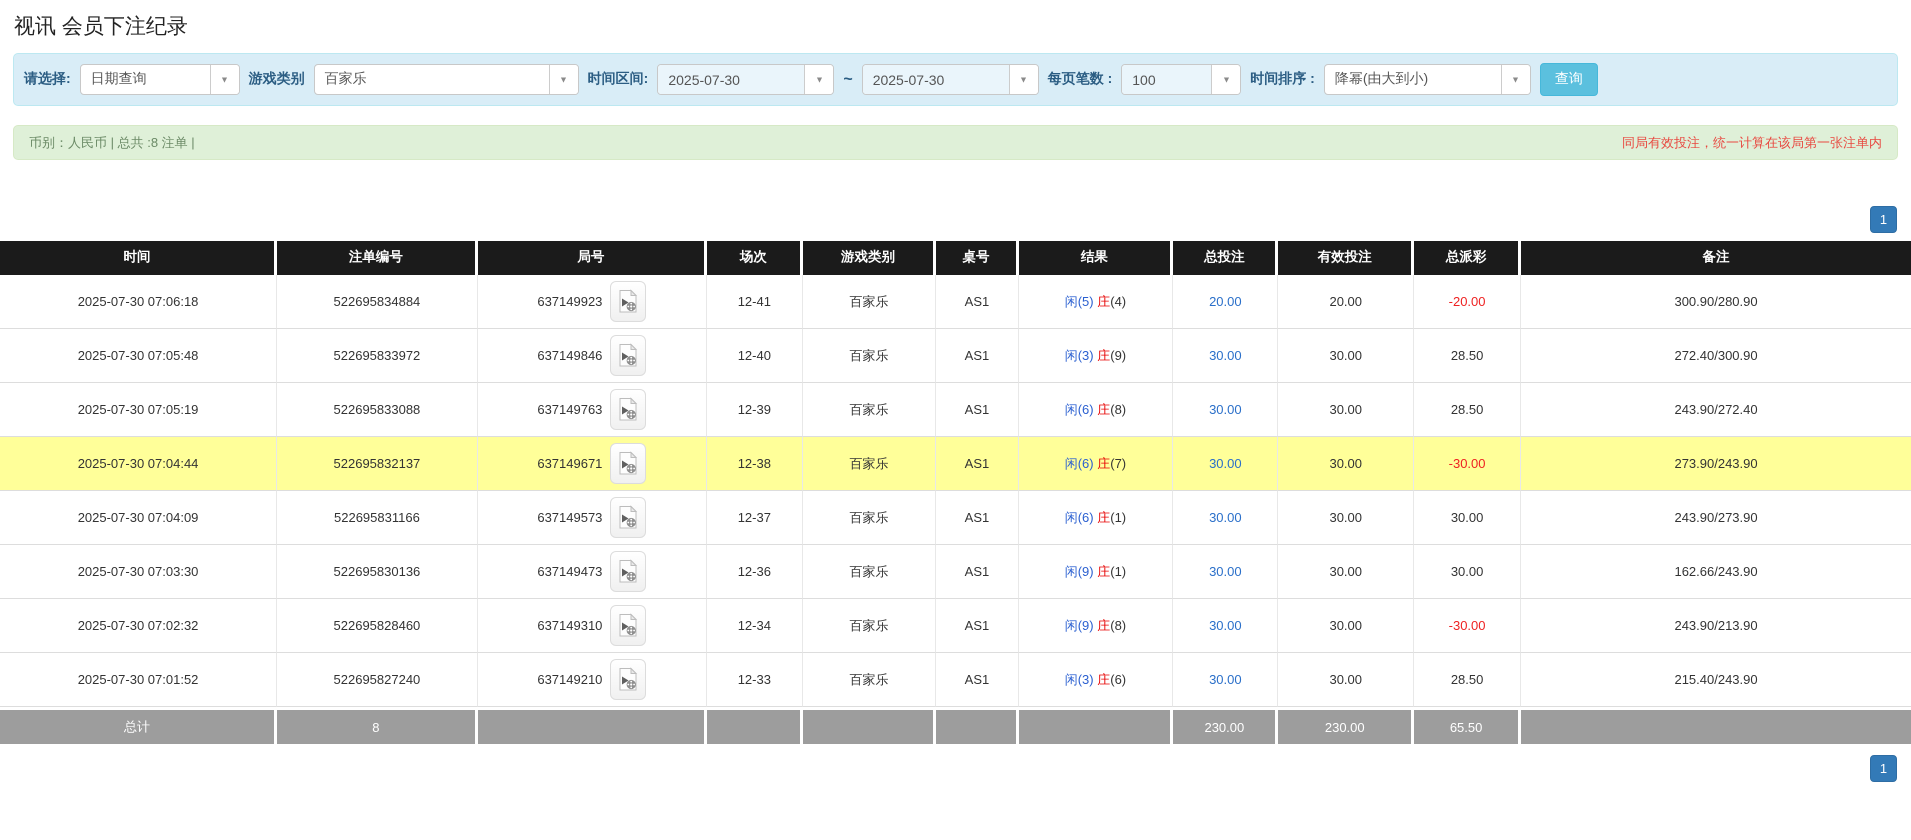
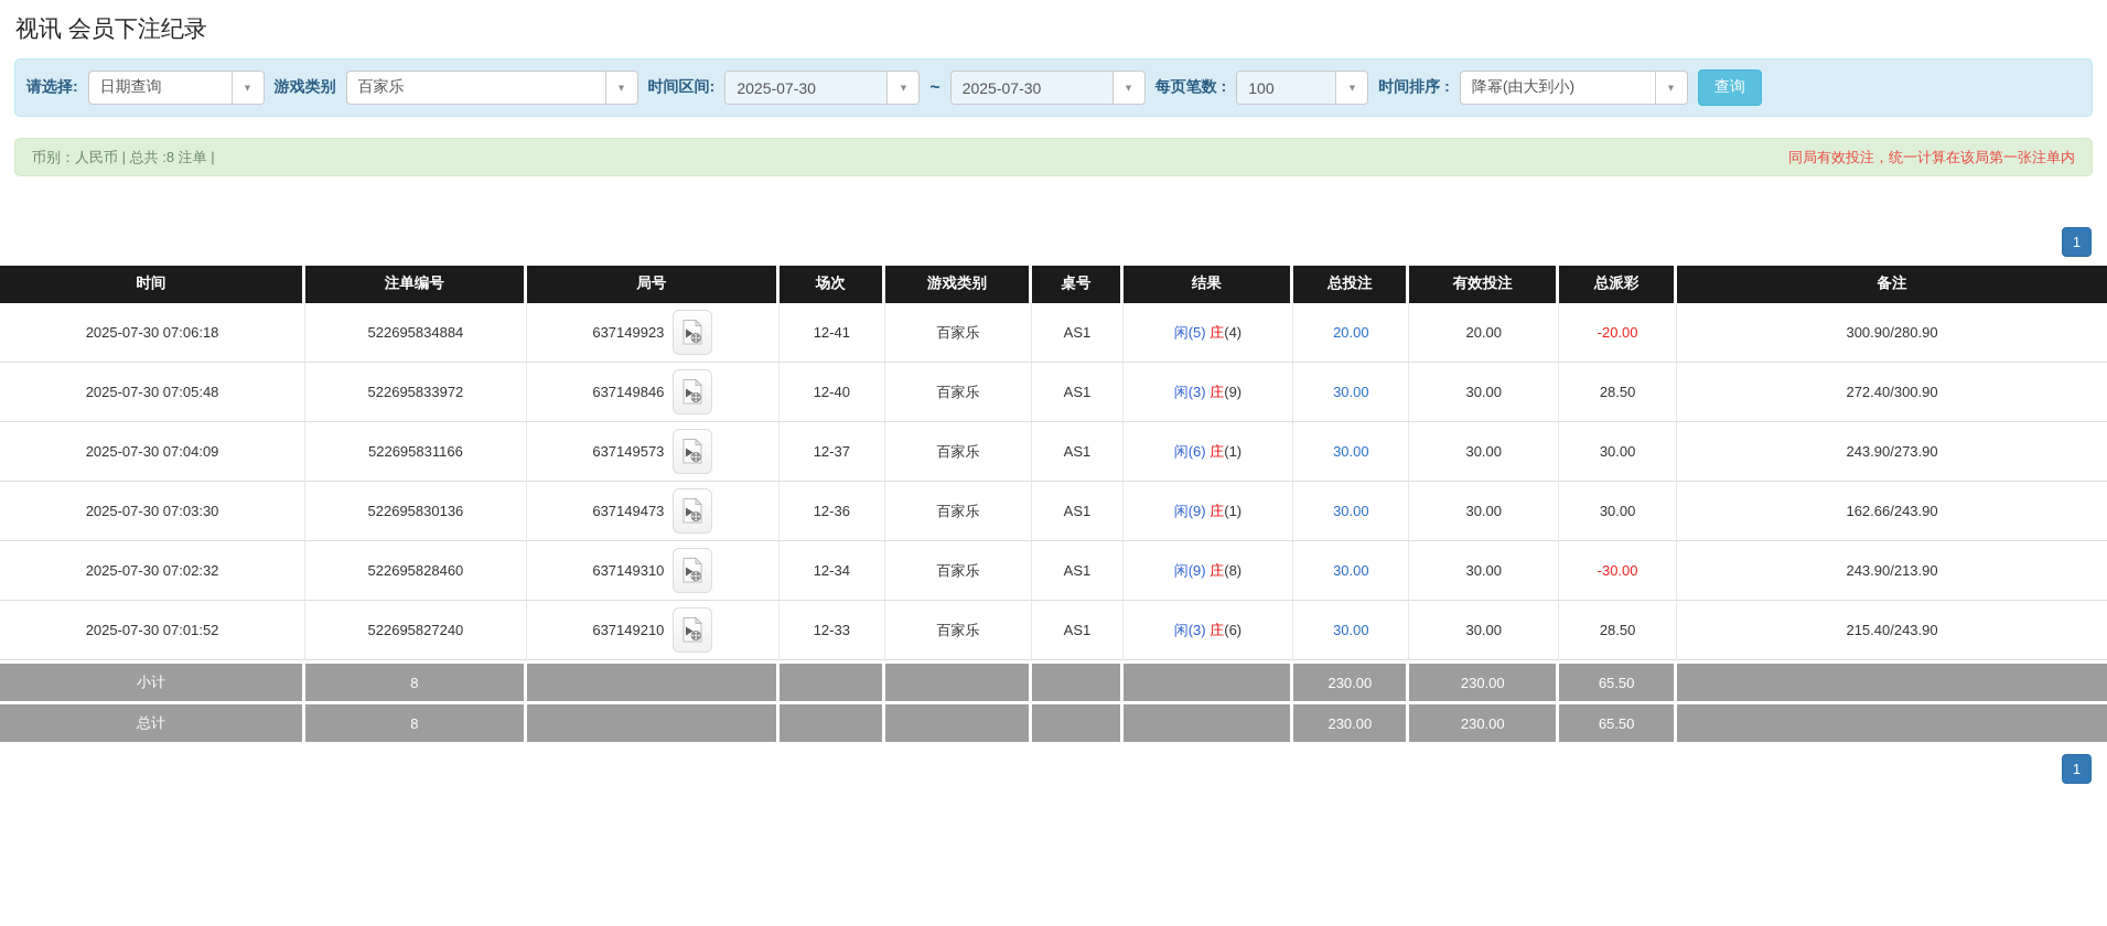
  视讯 会员下注纪录
  请选择:
  日期查询
  ▼
  游戏类别
  百家乐
  ▼
  时间区间:
  2025-07-30
  ▼
  ~
  2025-07-30
  ▼
  每页笔数 :
  100
  ▼
  时间排序 :
  降幂(由大到小)
  ▼
  查询
  币别：人民币 | 总共 :8 注单 |
  同局有效投注，统一计算在该局第一张注单内
  1
  时间	注单编号	局号	场次	游戏类别	桌号	结果	总投注	有效投注	总派彩	备注
  2025-07-30 07:06:18	522695834884	637149923	12-41	百家乐	AS1	闲(5) 庄(4)	20.00	20.00	-20.00	300.90/280.90
  2025-07-30 07:05:48	522695833972	637149846	12-40	百家乐	AS1	闲(3) 庄(9)	30.00	30.00	28.50	272.40/300.90
- 2025-07-30 07:05:19	522695833088	637149763	12-39	百家乐	AS1	闲(6) 庄(8)	30.00	30.00	28.50	243.90/272.40
- 2025-07-30 07:04:44	522695832137	637149671	12-38	百家乐	AS1	闲(6) 庄(7)	30.00	30.00	-30.00	273.90/243.90
  2025-07-30 07:04:09	522695831166	637149573	12-37	百家乐	AS1	闲(6) 庄(1)	30.00	30.00	30.00	243.90/273.90
  2025-07-30 07:03:30	522695830136	637149473	12-36	百家乐	AS1	闲(9) 庄(1)	30.00	30.00	30.00	162.66/243.90
  2025-07-30 07:02:32	522695828460	637149310	12-34	百家乐	AS1	闲(9) 庄(8)	30.00	30.00	-30.00	243.90/213.90
  2025-07-30 07:01:52	522695827240	637149210	12-33	百家乐	AS1	闲(3) 庄(6)	30.00	30.00	28.50	215.40/243.90
+ 小计	8						230.00	230.00	65.50
  总计	8						230.00	230.00	65.50
  1
